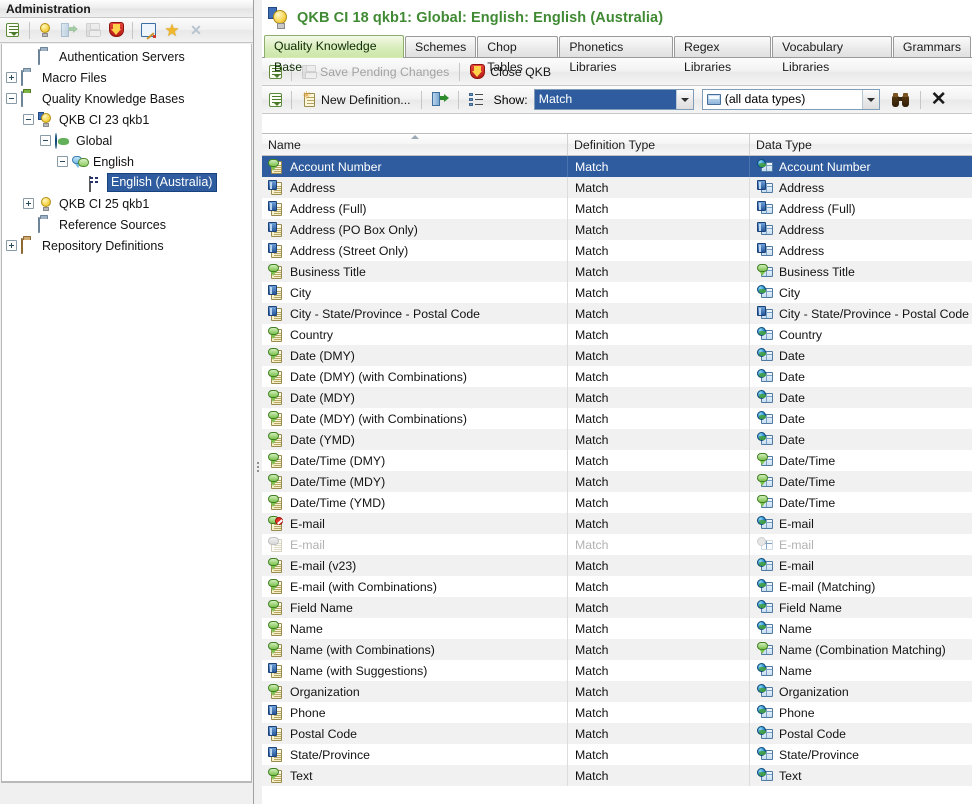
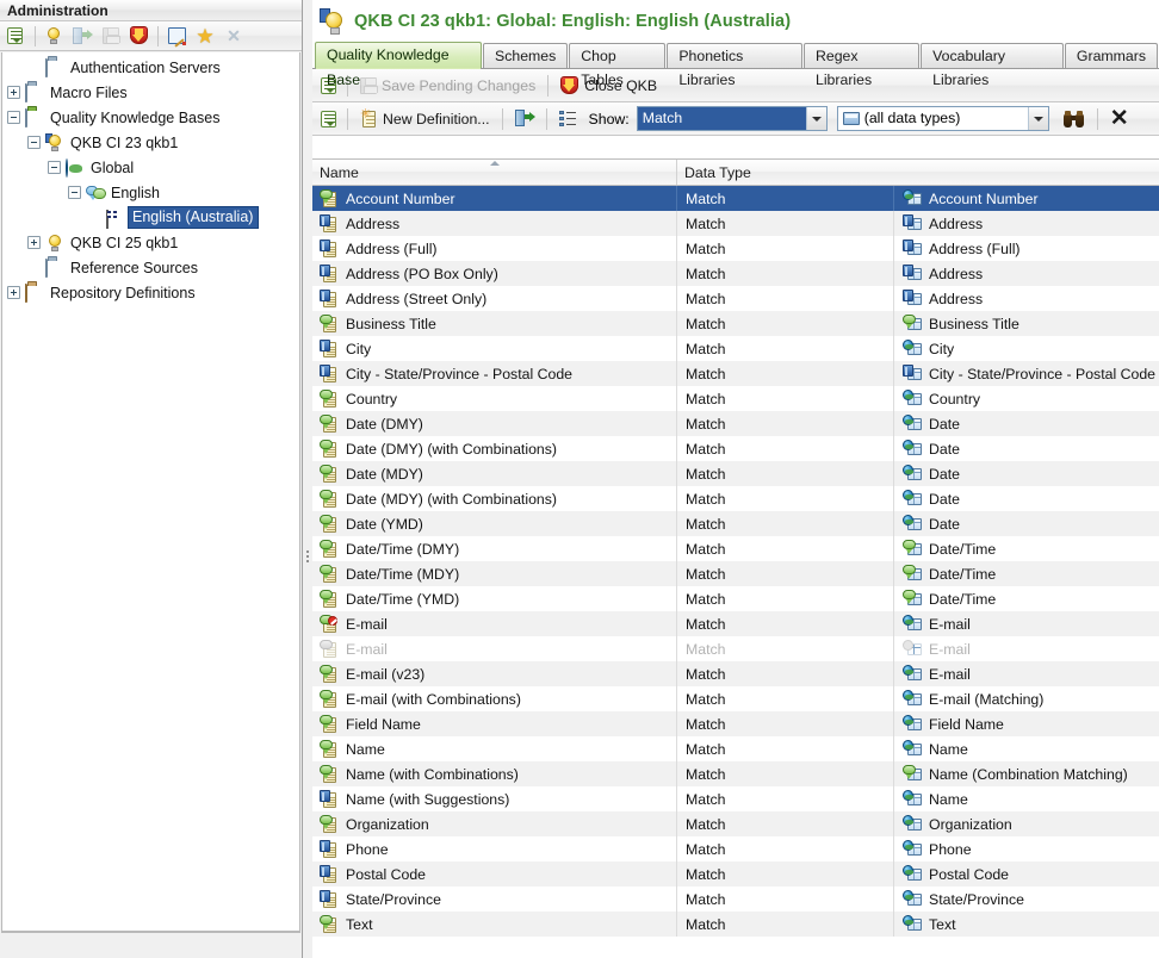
  Administration
  ★
  ✕
  Authentication Servers
  Macro Files
  Quality Knowledge Bases
  QKB CI 23 qkb1
  Global
  English
  English (Australia)
  QKB CI 25 qkb1
  Reference Sources
  Repository Definitions
- QKB CI 18 qkb1: Global: English: English (Australia)
+ QKB CI 23 qkb1: Global: English: English (Australia)
  Quality Knowledge Base
  Schemes
  Chop Tables
  Phonetics Libraries
  Regex Libraries
  Vocabulary Libraries
  Grammars
  Save Pending Changes
  ✳
  New Definition...
  Show:
  Match
  (all data types)
  ✕
  Name
- Definition Type
  Data Type
  Account Number
  Match
  Account Number
  Address
  Match
  Address
  Address (Full)
  Match
  Address (Full)
  Address (PO Box Only)
  Match
  Address
  Address (Street Only)
  Match
  Address
  Business Title
  Match
  Business Title
  City
  Match
  City
  City - State/Province - Postal Code
  Match
  City - State/Province - Postal Code
  Country
  Match
  Country
  Date (DMY)
  Match
  Date
  Date (DMY) (with Combinations)
  Match
  Date
  Date (MDY)
  Match
  Date
  Date (MDY) (with Combinations)
  Match
  Date
  Date (YMD)
  Match
  Date
  Date/Time (DMY)
  Match
  Date/Time
  Date/Time (MDY)
  Match
  Date/Time
  Date/Time (YMD)
  Match
  Date/Time
  E-mail
  Match
  E-mail
  E-mail
  Match
  E-mail
  E-mail (v23)
  Match
  E-mail
  E-mail (with Combinations)
  Match
  E-mail (Matching)
  Field Name
  Match
  Field Name
  Name
  Match
  Name
  Name (with Combinations)
  Match
  Name (Combination Matching)
  Name (with Suggestions)
  Match
  Name
  Organization
  Match
  Organization
  Phone
  Match
  Phone
  Postal Code
  Match
  Postal Code
  State/Province
  Match
  State/Province
  Text
  Match
  Text
